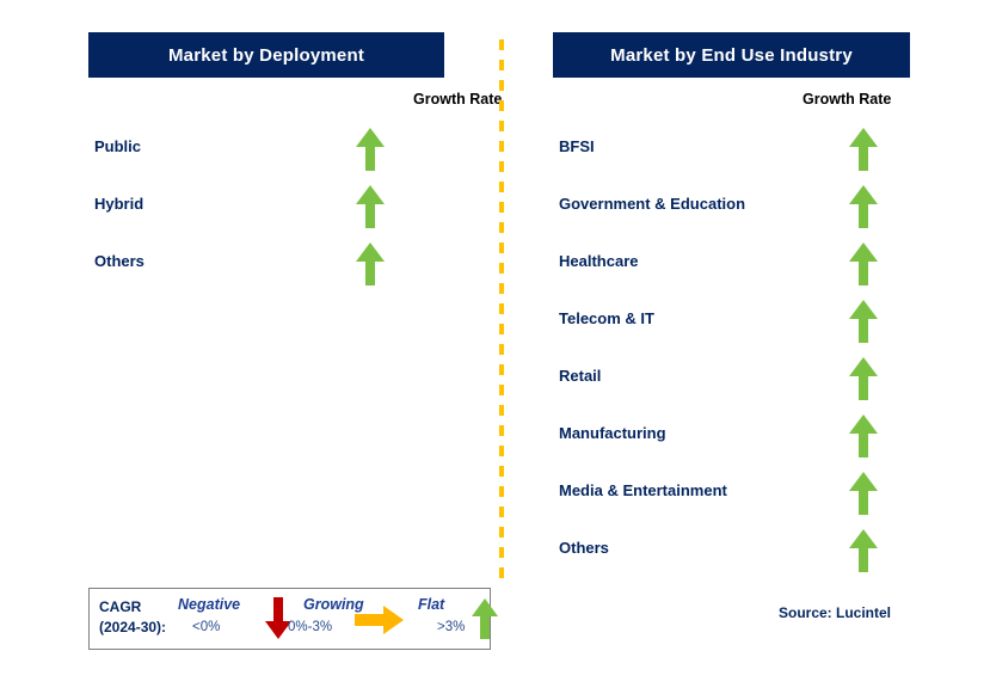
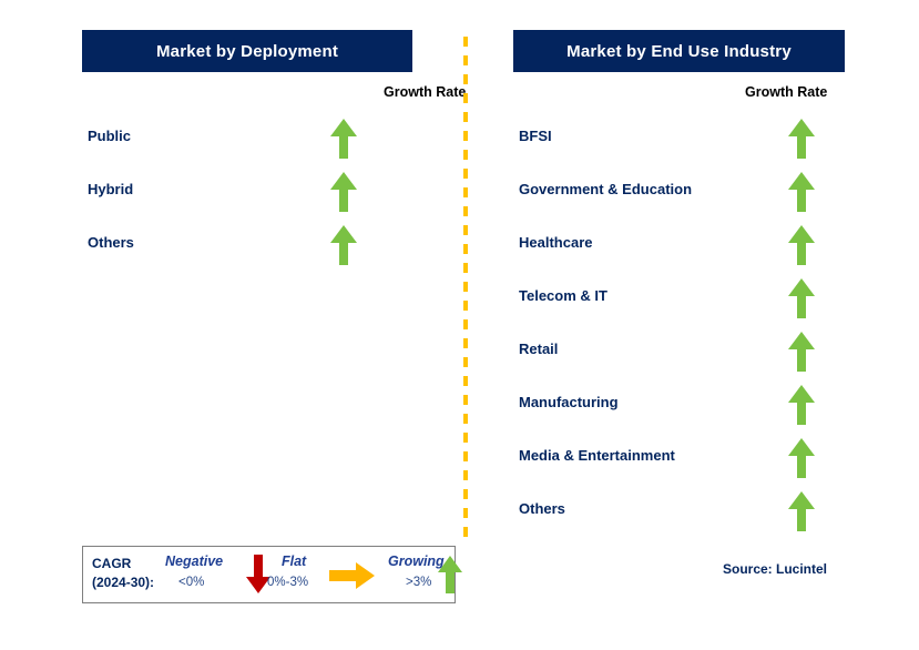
  Market by Deployment
  Growth Rate
  Public
  Hybrid
  Others
  Market by End Use Industry
  Growth Rate
  BFSI
  Government & Education
  Healthcare
  Telecom & IT
  Retail
  Manufacturing
  Media & Entertainment
  Others
  CAGR
  (2024-30):
  Negative
  <0%
- Growing
+ Flat
  0%-3%
- Flat
+ Growing
  >3%
  Source: Lucintel
